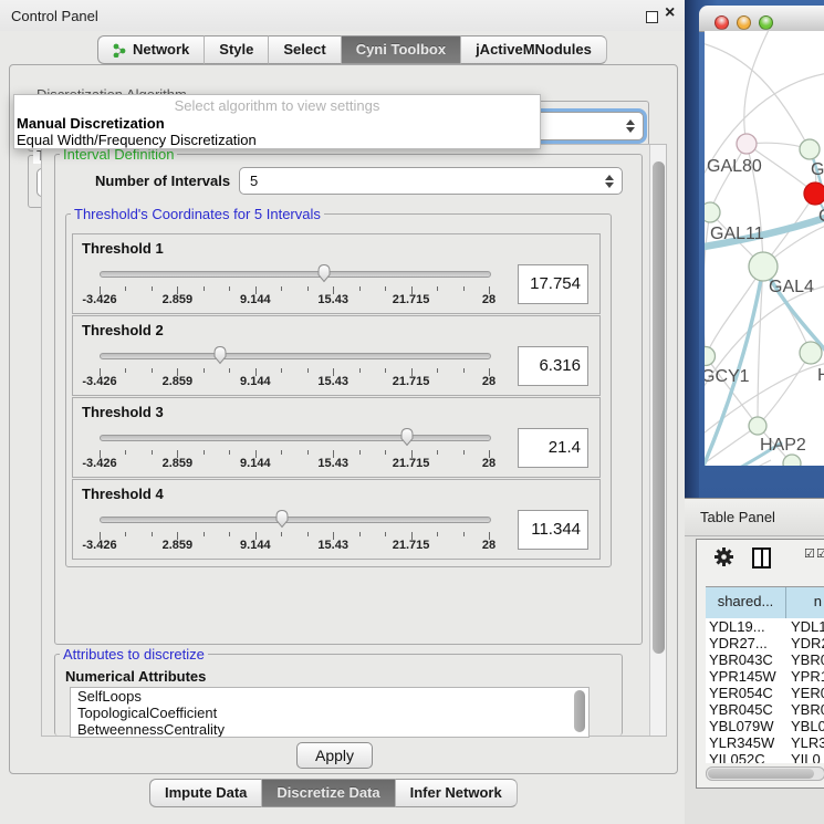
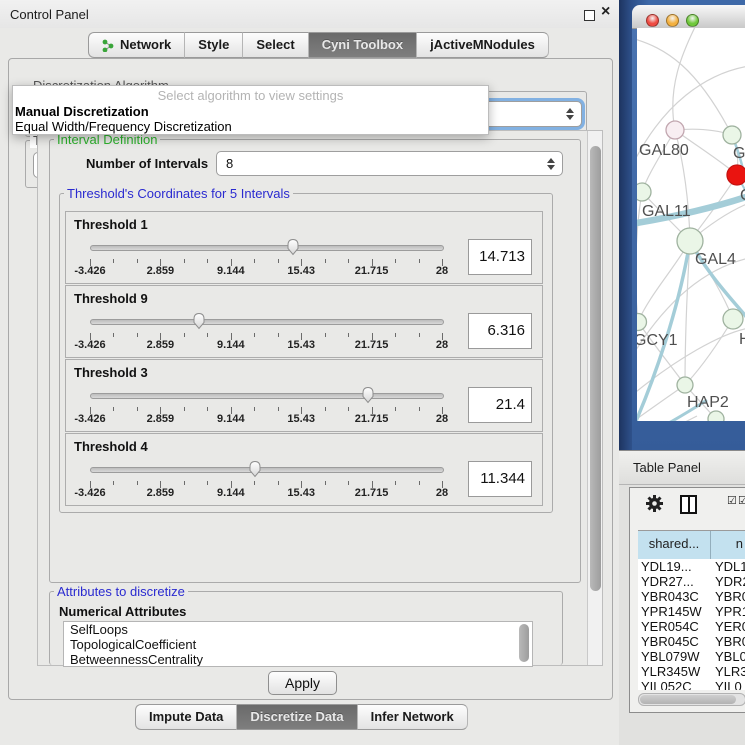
  Control Panel
  ×
  Network
  Style
  Select
  Cyni Toolbox
  jActiveMNodules
  Select algorithm to view settings
  Manual Discretization
  Equal Width/Frequency Discretization
  Interval Definition
  Number of Intervals
- 5
+ 8
  Threshold's Coordinates for 5 Intervals
  Threshold 1
  -3.426
  2.859
  9.144
  15.43
  21.715
  28
- 17.754
+ 14.713
- Threshold 2
+ Threshold 9
  -3.426
  2.859
  9.144
  15.43
  21.715
  28
  6.316
  Threshold 3
  -3.426
  2.859
  9.144
  15.43
  21.715
  28
  21.4
  Threshold 4
  -3.426
  2.859
  9.144
  15.43
  21.715
  28
  11.344
  Attributes to discretize
  Numerical Attributes
  SelfLoops
  TopologicalCoefficient
  BetweennessCentrality
  Apply
  Impute Data
  Discretize Data
  Infer Network
  GAL80
  GAL11
  GAL4
  GCY1
  HAP2
  Table Panel
  ☑
  ☑
  shared...
  n
  YDL19...
  YDL1
  YDR27...
  YDR
  YBR043C
  YBR
  YPR145W
  YPR
  YER054C
  YER
  YBR045C
  YBR
  YBL079W
  YBL0
  YLR345W
  YLR3
  YIL052C
  YIL0
